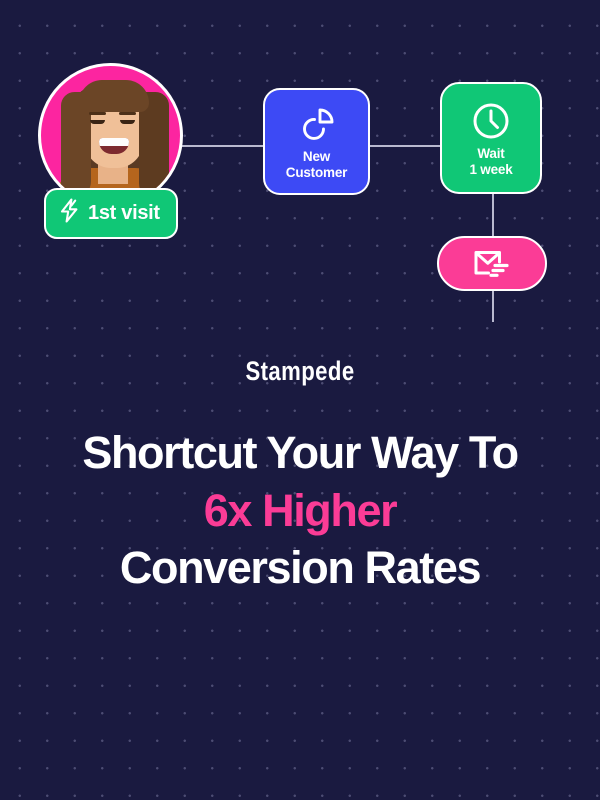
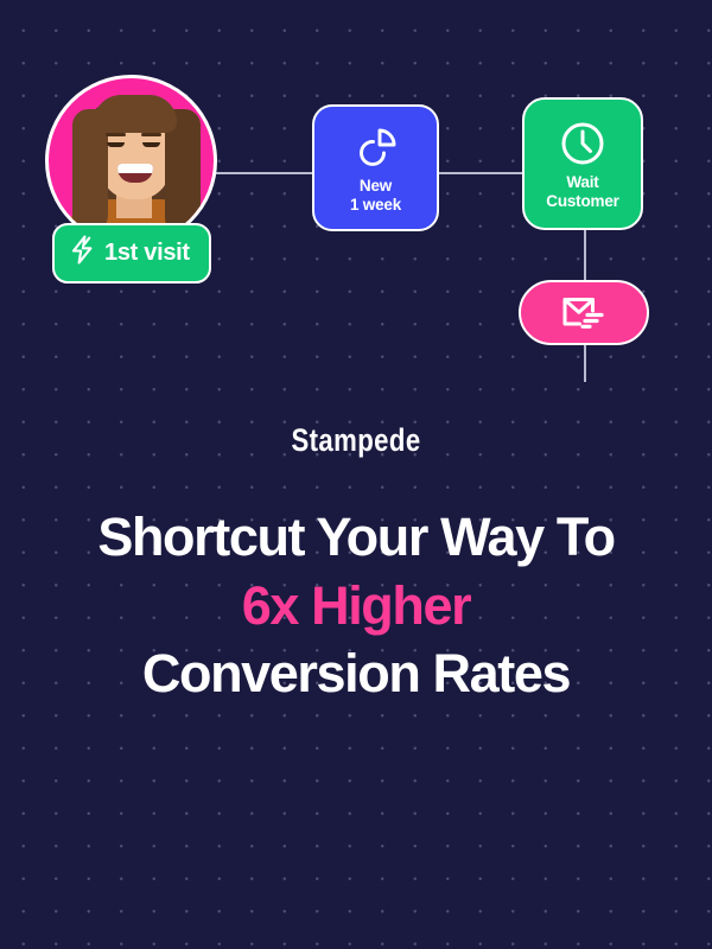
  1st visit
  New
- Customer
+ 1 week
  Wait
- 1 week
+ Customer
  Stampede
  Shortcut Your Way To
  6x Higher
  Conversion Rates
